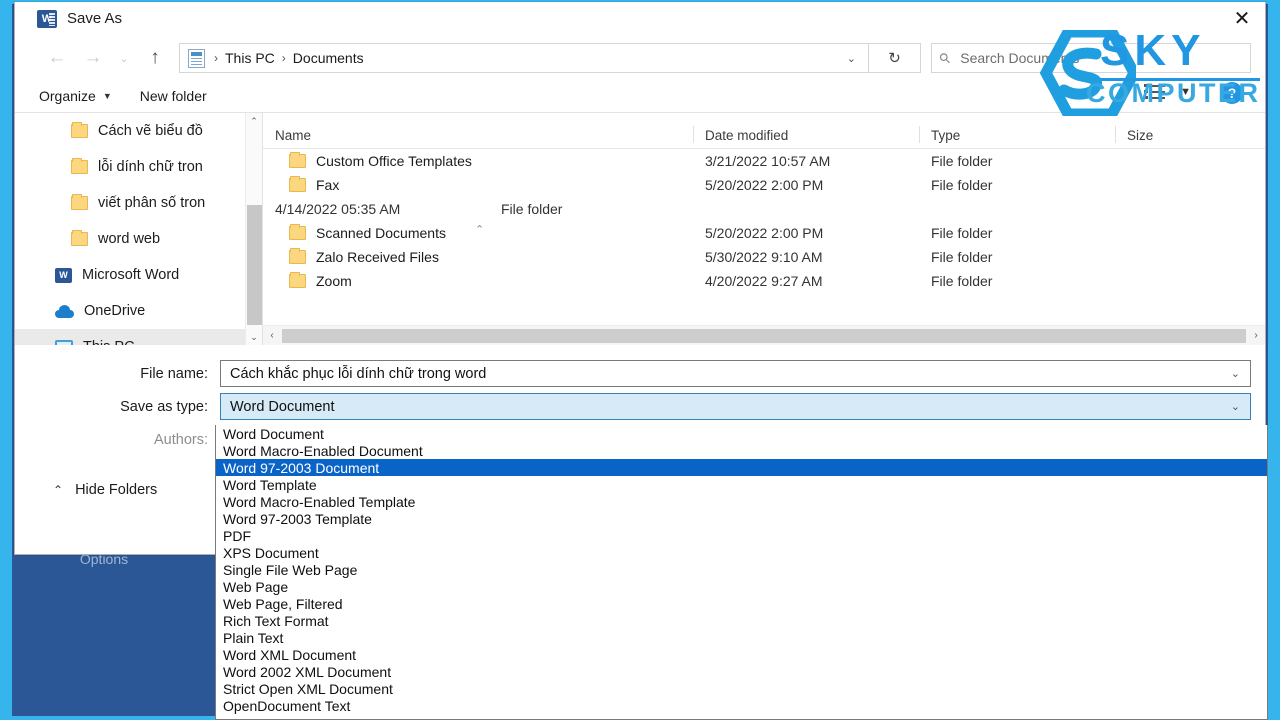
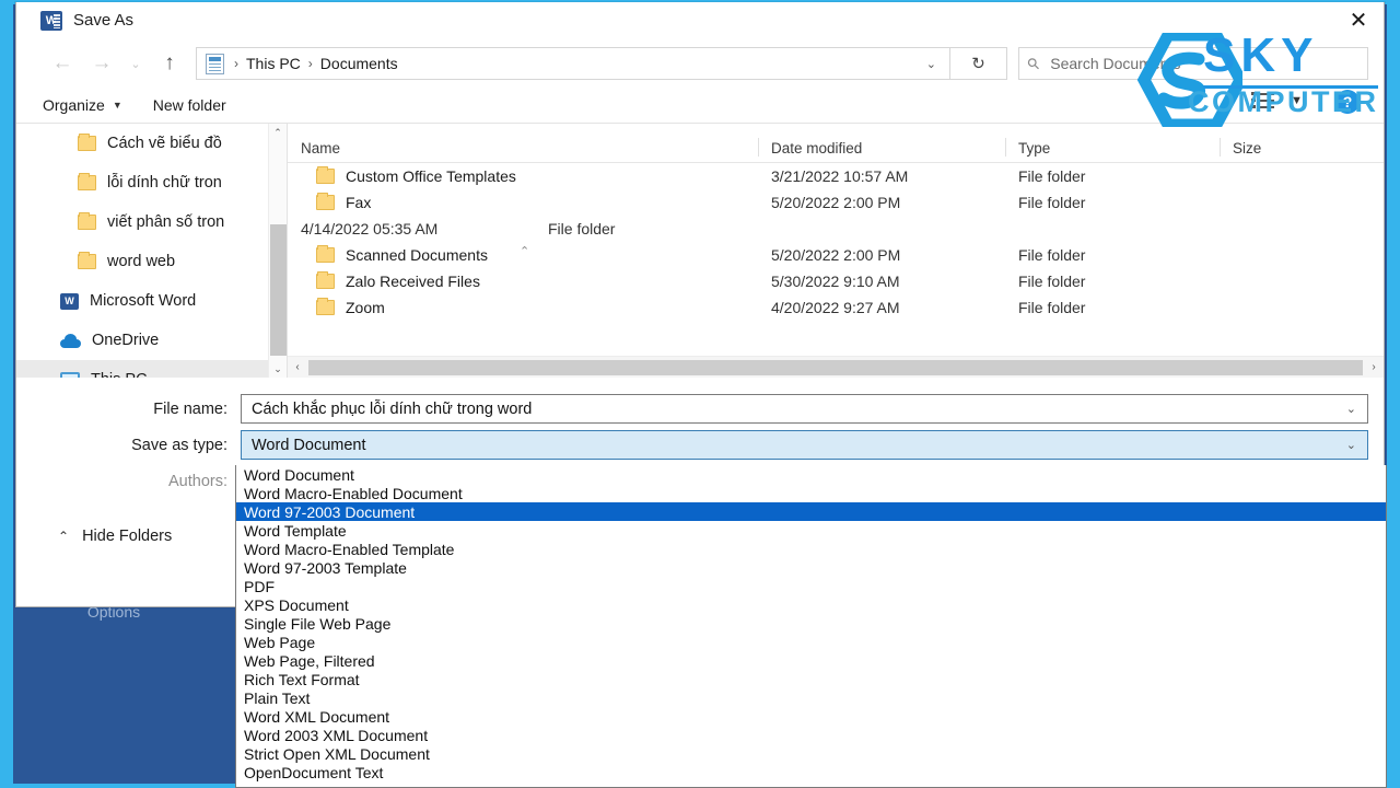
  Options
  W
  Save As
  ✕
  ←
  →
  ⌄
  ↑
  ›
  This PC
  ›
  Documents
  ⌄
  ↻
  Search Docum
  Organize
  ▼
  New folder
  ▼
  ?
  Cách vẽ biểu đồ
  lỗi dính chữ tron
  viết phân số tron
  word web
  W
  Microsoft Word
  OneDrive
  ⌃
  ⌄
  ⌃
  Name
  Date modified
  Type
  Size
  Custom Office Templates
  3/21/2022 10:57 AM
  File folder
  Fax
  5/20/2022 2:00 PM
  File folder
  4/14/2022 05:35 AM
  File folder
  Scanned Documents
  5/20/2022 2:00 PM
  File folder
  Zalo Received Files
  5/30/2022 9:10 AM
  File folder
  Zoom
  4/20/2022 9:27 AM
  File folder
  ‹
  ›
  File name:
  Cách khắc phục lỗi dính chữ trong word
  ⌄
  Save as type:
  Word Document
  ⌄
  Authors:
  ⌃
  Hide Folders
  Word Document
  Word Macro-Enabled Document
  Word 97-2003 Document
  Word Template
  Word Macro-Enabled Template
  Word 97-2003 Template
  PDF
  XPS Document
  Single File Web Page
  Web Page
  Web Page, Filtered
  Rich Text Format
  Plain Text
  Word XML Document
- Word 2002 XML Document
+ Word 2003 XML Document
  Strict Open XML Document
  OpenDocument Text
  SKY
  COMPUTER
